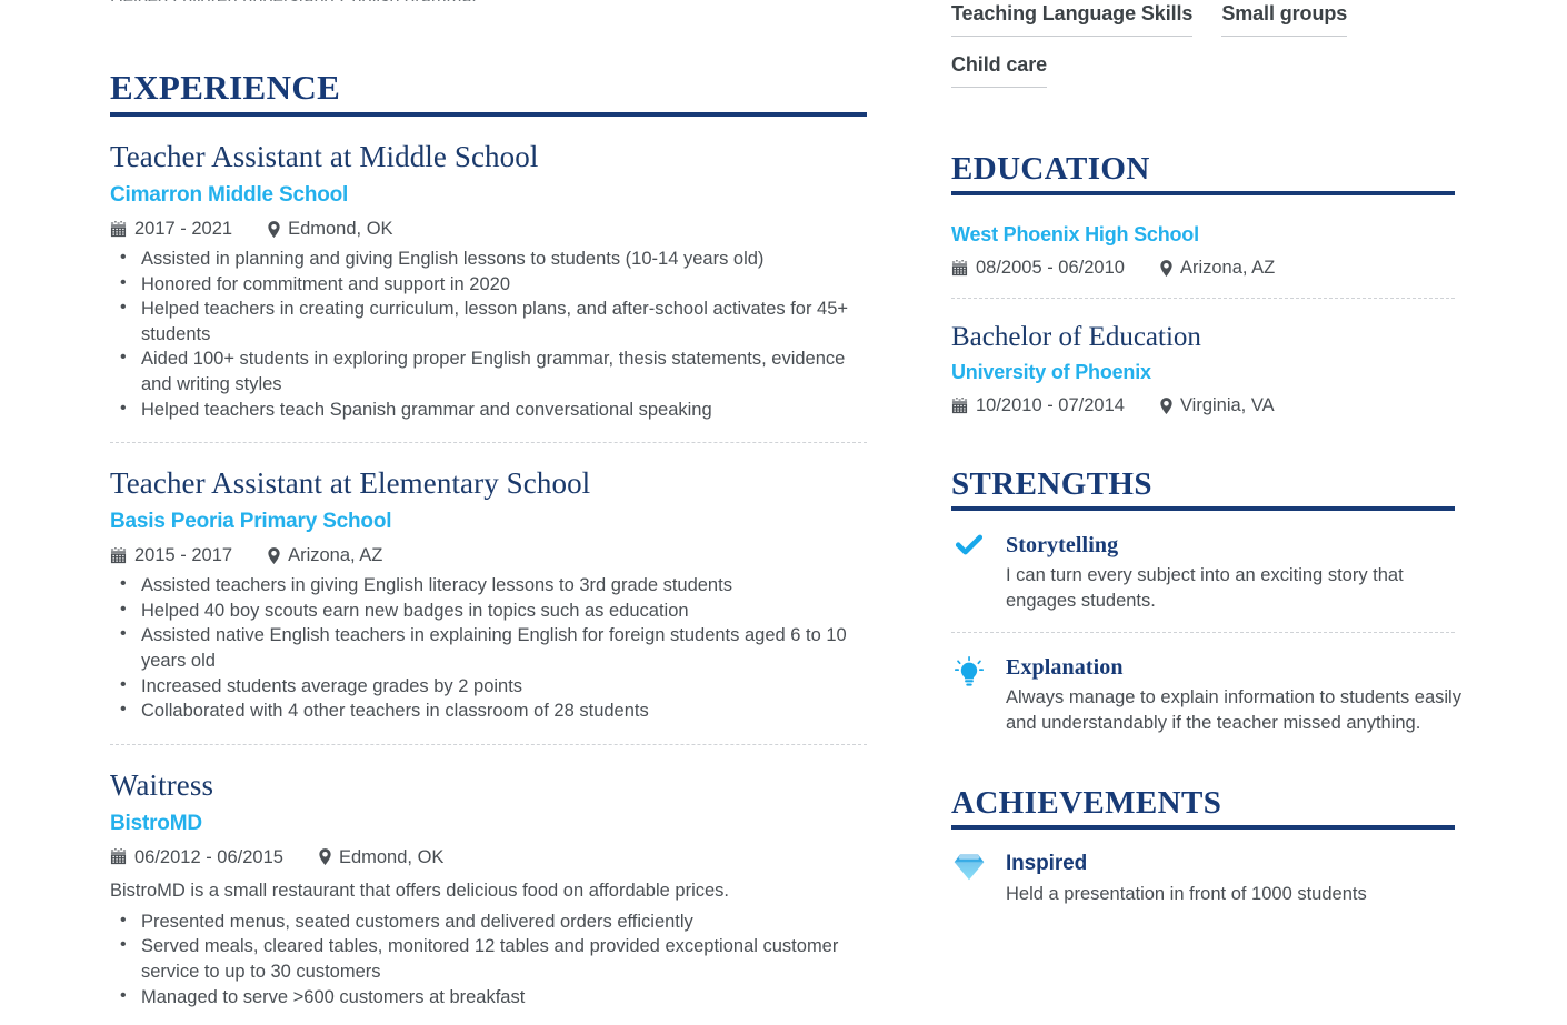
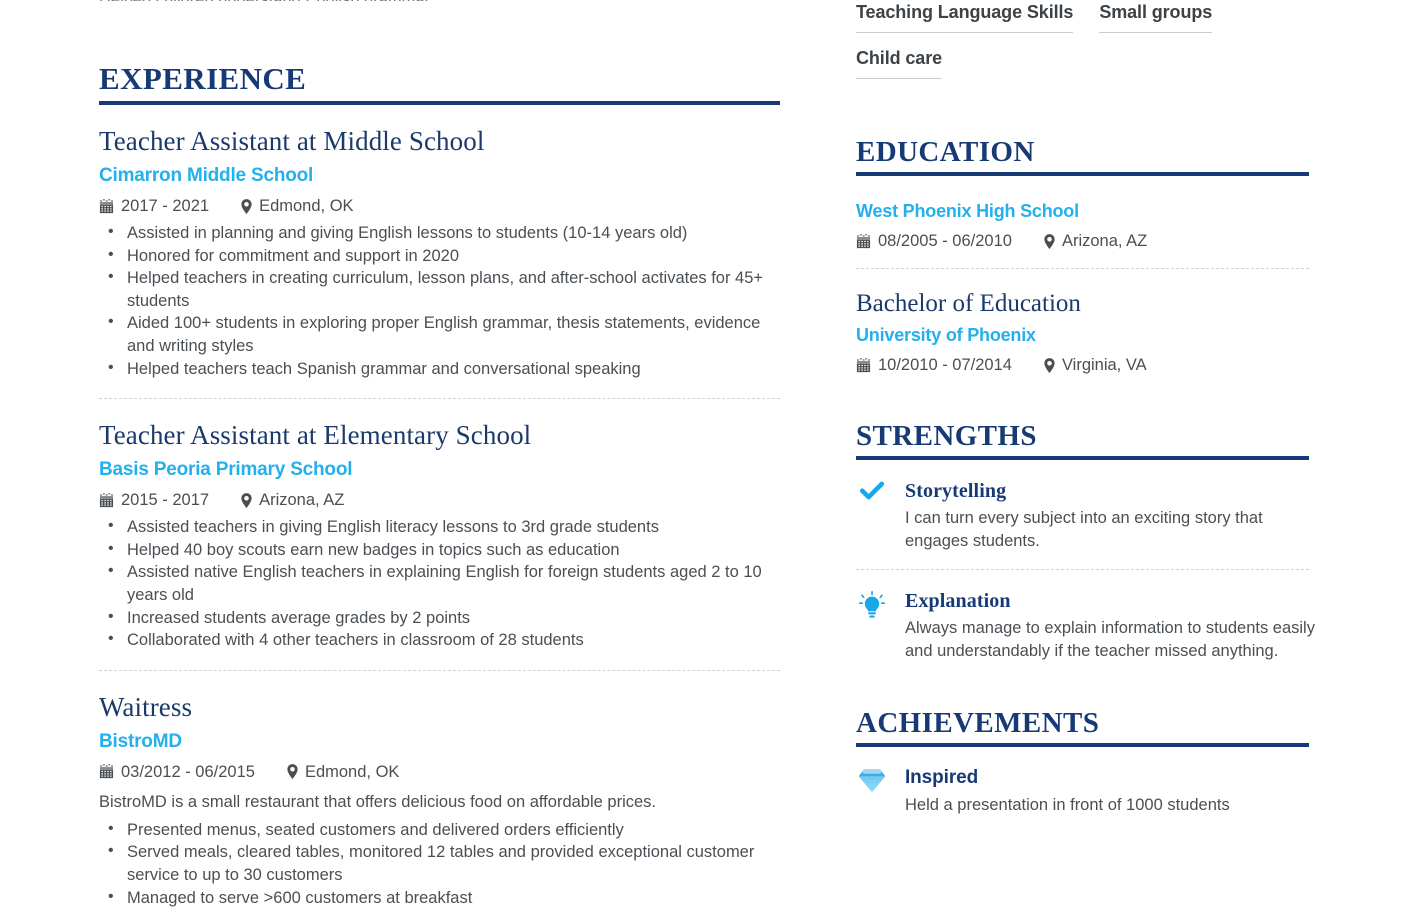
  Helped children understand English grammar
  EXPERIENCE
  Teacher Assistant at Middle School
  Cimarron Middle School
  2017 - 2021
  Edmond, OK
  Assisted in planning and giving English lessons to students (10-14 years old)
  Honored for commitment and support in 2020
  Helped teachers in creating curriculum, lesson plans, and after-school activates for 45+ students
  Aided 100+ students in exploring proper English grammar, thesis statements, evidence and writing styles
  Helped teachers teach Spanish grammar and conversational speaking
  Teacher Assistant at Elementary School
  Basis Peoria Primary School
  2015 - 2017
  Arizona, AZ
  Assisted teachers in giving English literacy lessons to 3rd grade students
  Helped 40 boy scouts earn new badges in topics such as education
- Assisted native English teachers in explaining English for foreign students aged 6 to 10 years old
+ Assisted native English teachers in explaining English for foreign students aged 2 to 10 years old
  Increased students average grades by 2 points
  Collaborated with 4 other teachers in classroom of 28 students
  Waitress
  BistroMD
- 06/2012 - 06/2015
+ 03/2012 - 06/2015
  Edmond, OK
  BistroMD is a small restaurant that offers delicious food on affordable prices.
  Presented menus, seated customers and delivered orders efficiently
  Served meals, cleared tables, monitored 12 tables and provided exceptional customer service to up to 30 customers
  Managed to serve >600 customers at breakfast
  Teaching Language Skills
  Small groups
  Child care
  EDUCATION
  West Phoenix High School
  08/2005 - 06/2010
  Arizona, AZ
  Bachelor of Education
  University of Phoenix
  10/2010 - 07/2014
  Virginia, VA
  STRENGTHS
  Storytelling
  I can turn every subject into an exciting story that engages students.
  Explanation
  Always manage to explain information to students easily and understandably if the teacher missed anything.
  ACHIEVEMENTS
  Inspired
  Held a presentation in front of 1000 students
